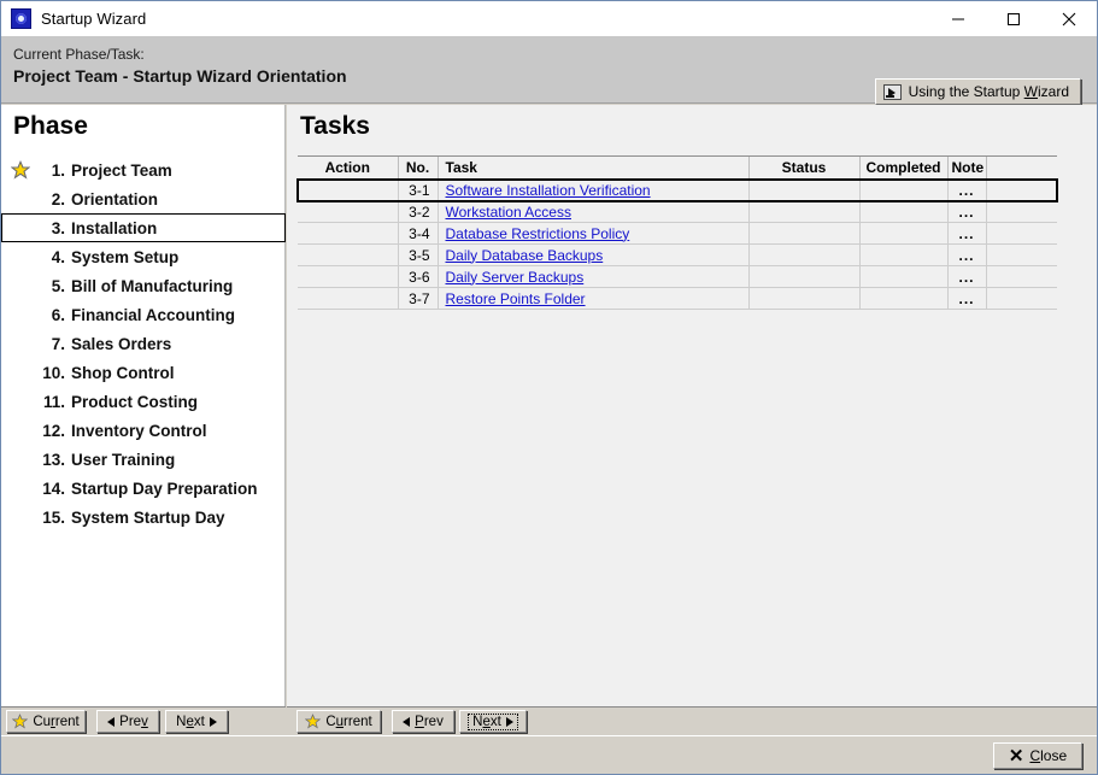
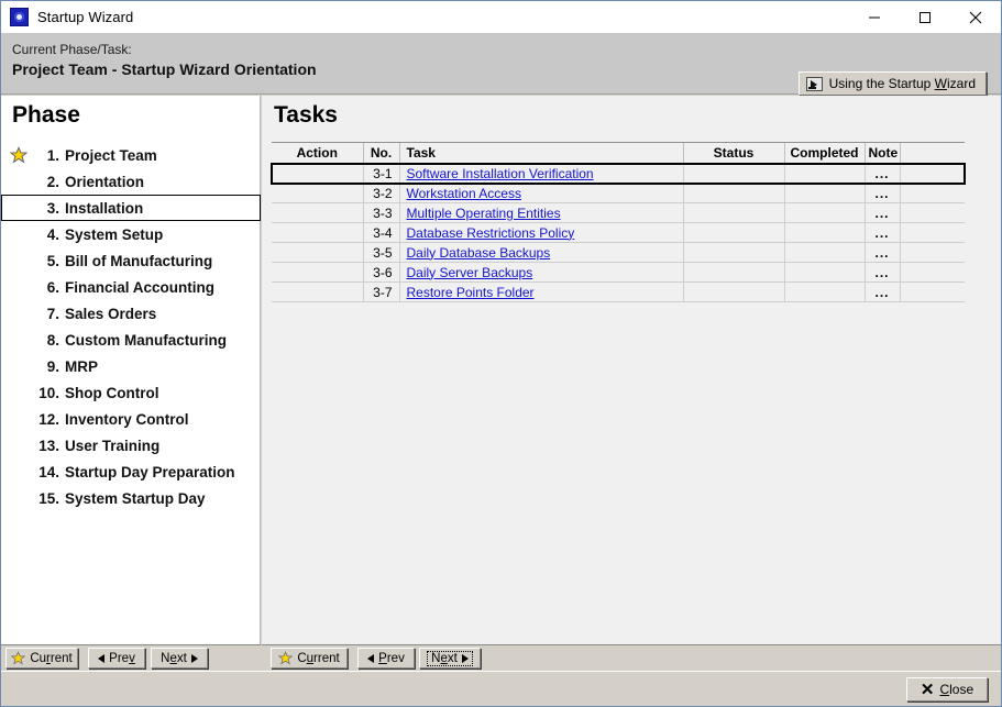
  Startup Wizard
  Current Phase/Task:
  Project Team - Startup Wizard Orientation
  Using the Startup Wizard
  Phase
  1. Project Team
  2. Orientation
  3. Installation
  4. System Setup
  5. Bill of Manufacturing
  6. Financial Accounting
  7. Sales Orders
+ 8. Custom Manufacturing
+ 9. MRP
  10. Shop Control
- 11. Product Costing
  12. Inventory Control
  13. User Training
  14. Startup Day Preparation
  15. System Startup Day
  Current
  Prev
  Next
  Tasks
  Action	No.	Task	Status	Completed	Note
  	3-1	Software Installation Verification			...
  	3-2	Workstation Access			...
+ 	3-3	Multiple Operating Entities			...
  	3-4	Database Restrictions Policy			...
  	3-5	Daily Database Backups			...
  	3-6	Daily Server Backups			...
  	3-7	Restore Points Folder			...
  Current
  Prev
  Next
  ✕
  Close
